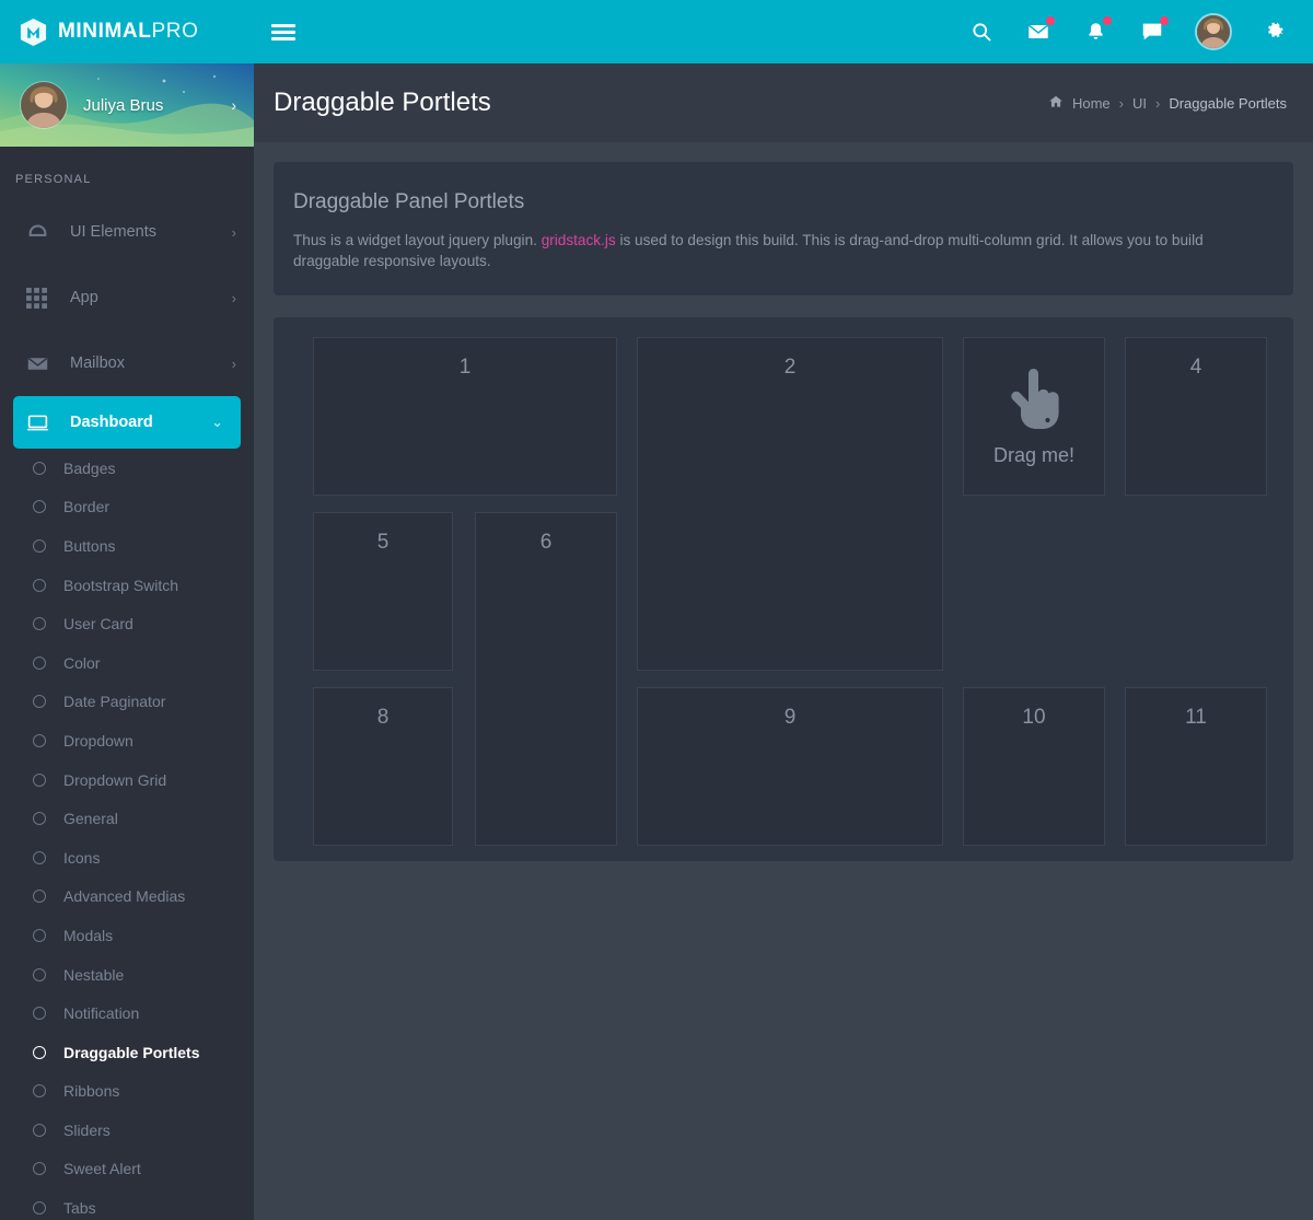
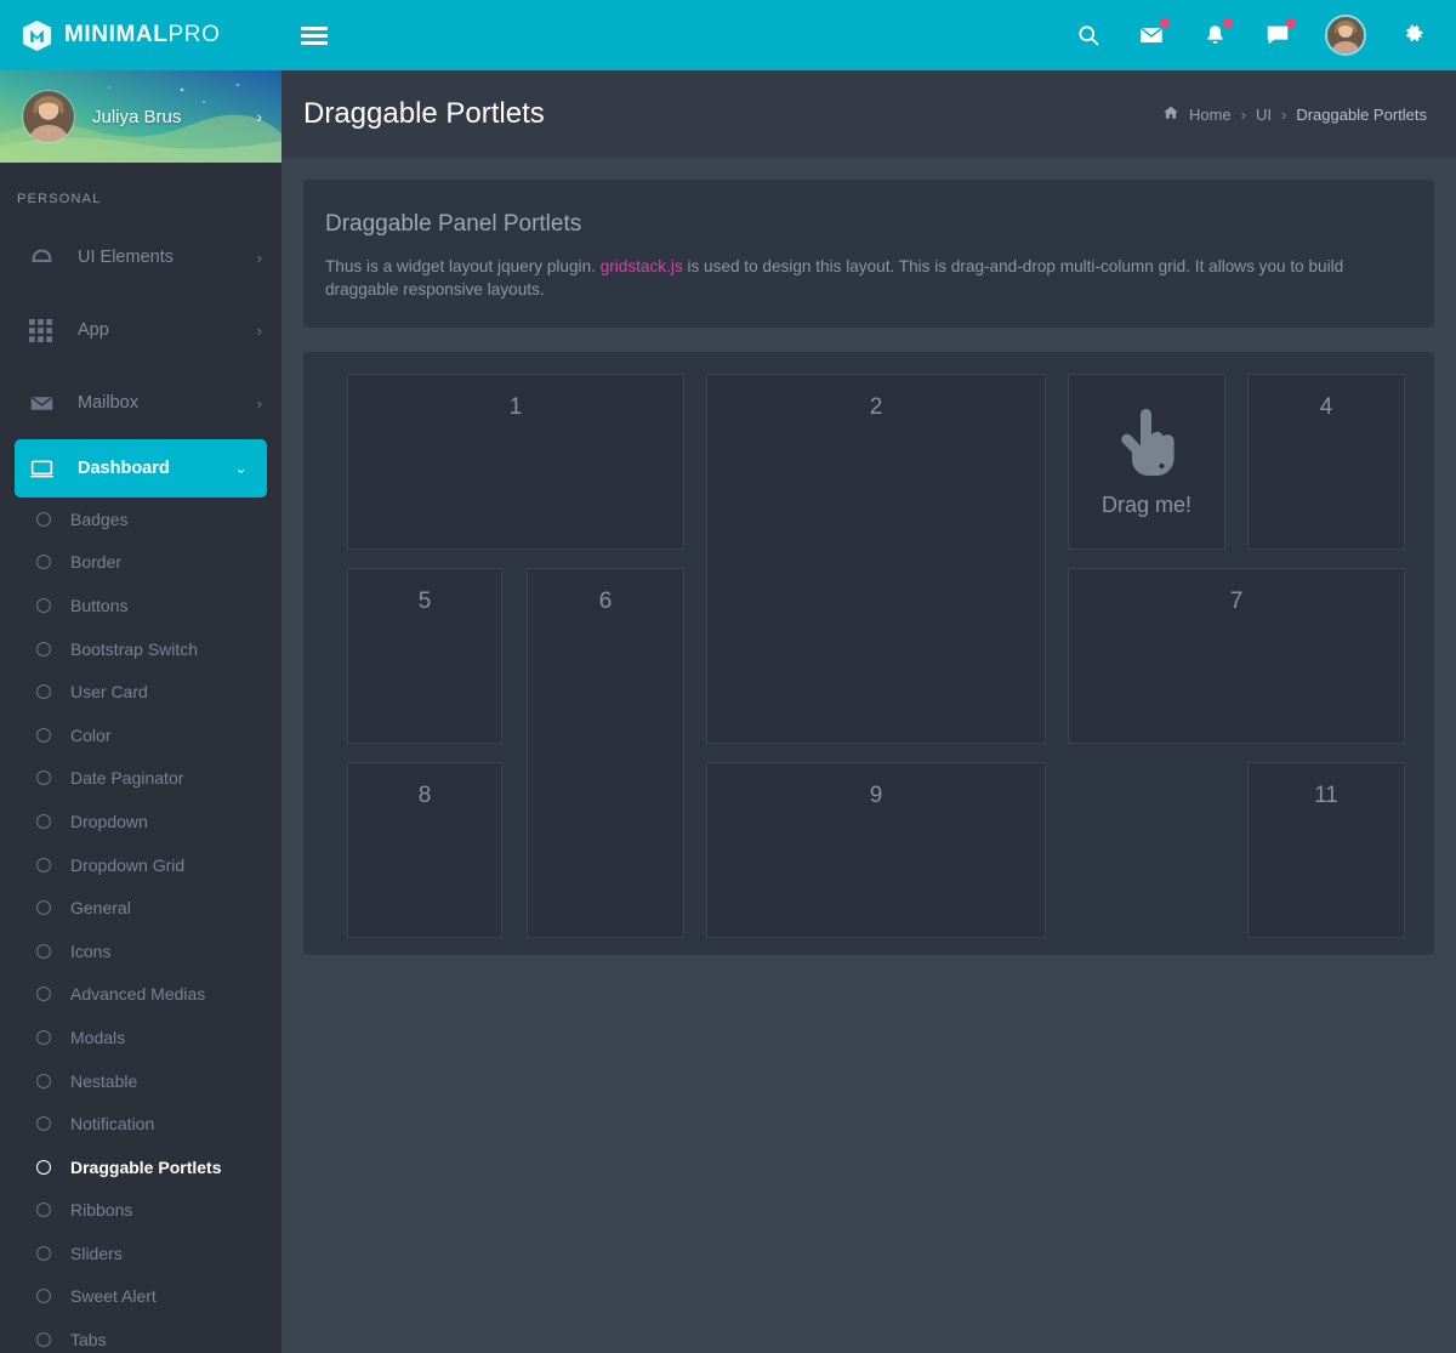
  MINIMALPRO
  Juliya Brus
  ›
  PERSONAL
  UI Elements
  ›
  App
  ›
  Mailbox
  ›
  Dashboard
  ⌄
  Badges
  Border
  Buttons
  Bootstrap Switch
  User Card
  Color
  Date Paginator
  Dropdown
  Dropdown Grid
  General
  Icons
  Advanced Medias
  Modals
  Nestable
  Notification
  Draggable Portlets
  Ribbons
  Sliders
  Sweet Alert
  Tabs
  Draggable Portlets
  Home
  ›
  UI
  ›
  Draggable Portlets
  Draggable Panel Portlets
- Thus is a widget layout jquery plugin. gridstack.js is used to design this build. This is drag-and-drop multi-column grid. It allows you to build draggable responsive layouts.
+ Thus is a widget layout jquery plugin. gridstack.js is used to design this layout. This is drag-and-drop multi-column grid. It allows you to build draggable responsive layouts.
  1
  2
  Drag me!
  4
  5
  6
+ 7
  8
  9
- 10
  11
